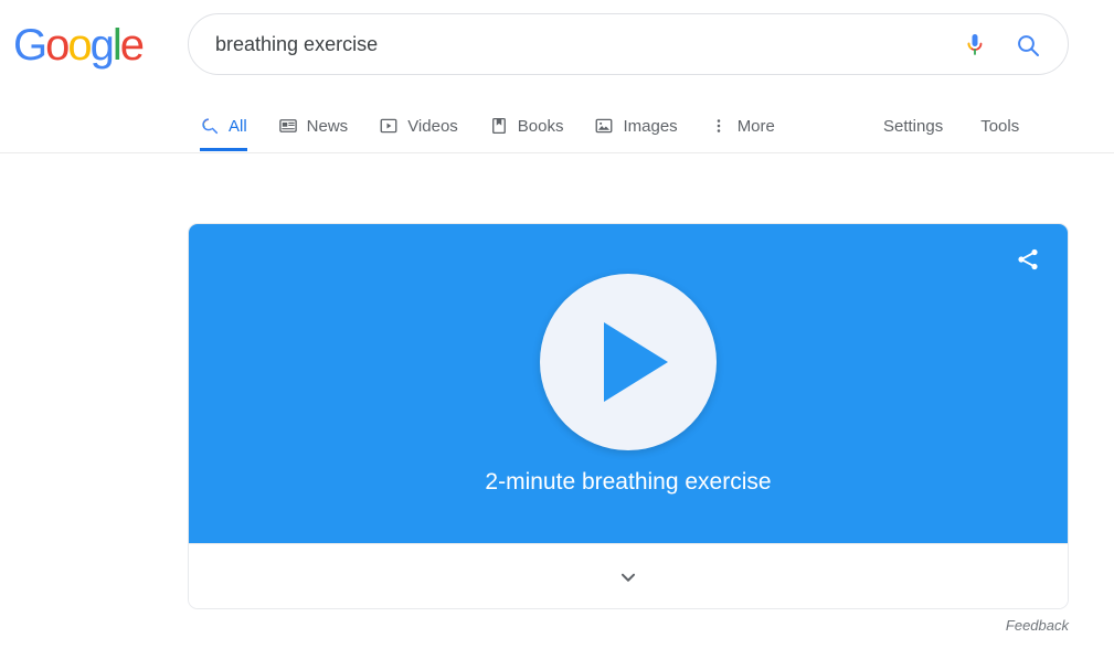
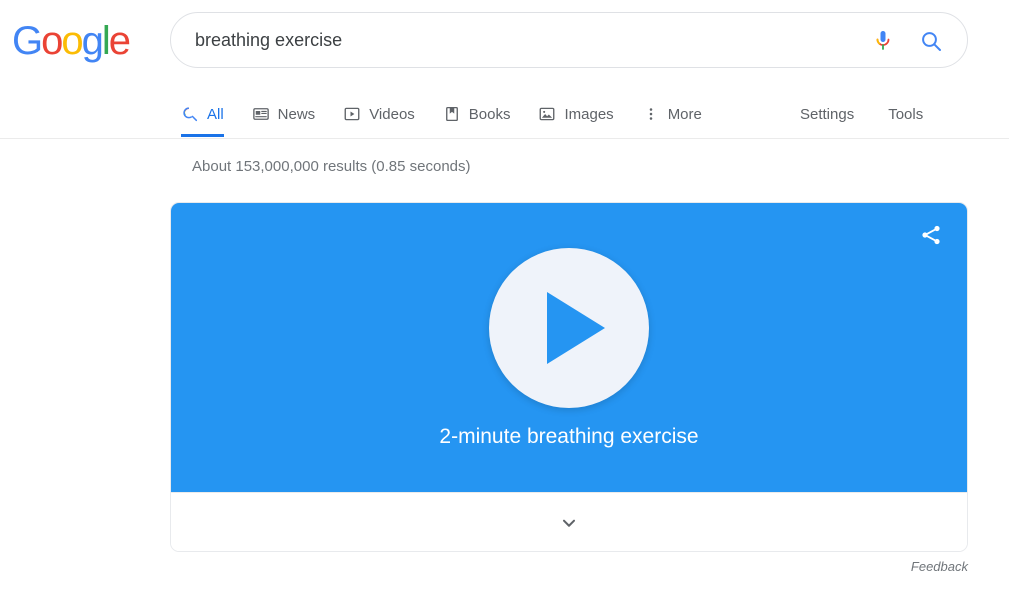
  Google
  breathing exercise
  All
  News
  Videos
  Books
  Images
  More
  Settings
  Tools
+ About 153,000,000 results (0.85 seconds)
  2-minute breathing exercise
  Feedback
